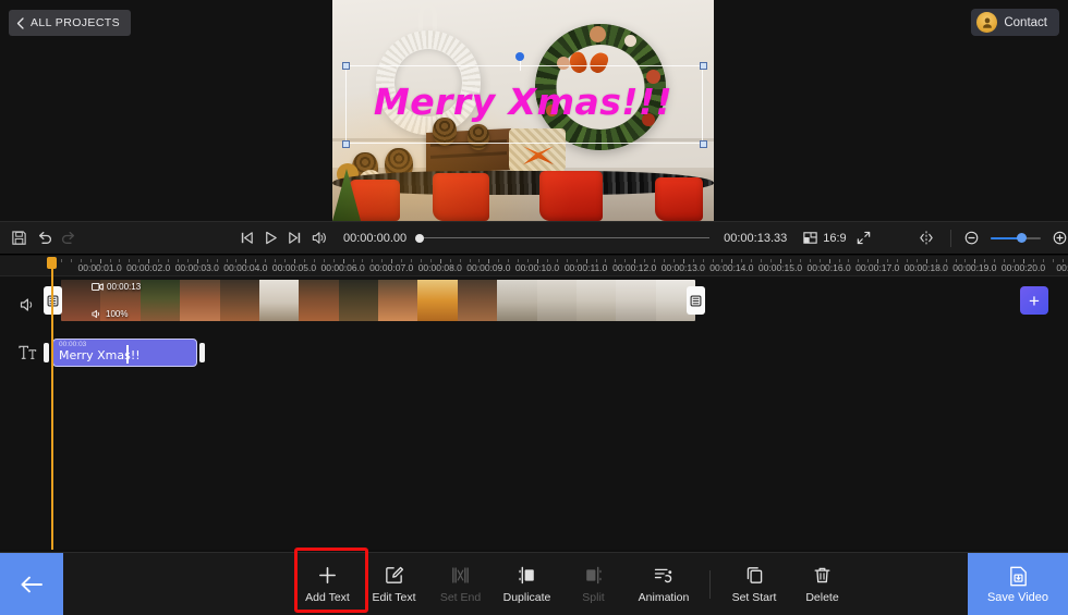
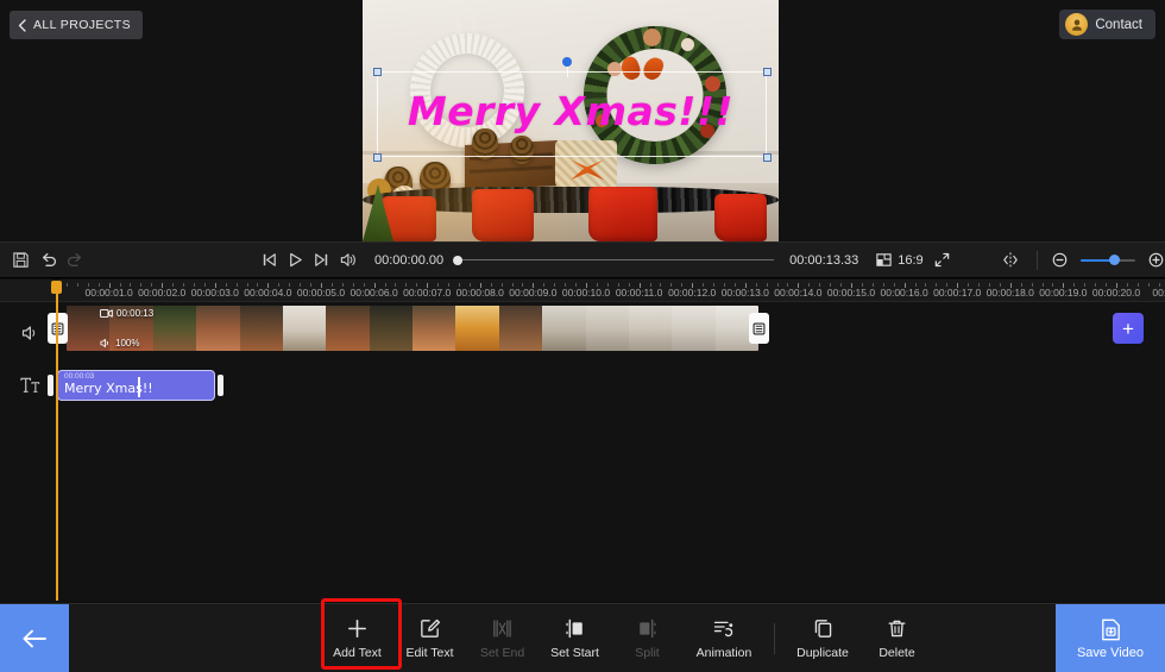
  ALL PROJECTS
  Contact
  Merry Xmas!!!
  00:00:00.00
  00:00:13.33
  16:9
  00:00:01.0
  00:00:02.0
  00:00:03.0
  00:00:04.0
  00:00:05.0
  00:00:06.0
  00:00:07.0
  00:00:08.0
  00:00:09.0
  00:00:10.0
  00:00:11.0
  00:00:12.0
  00:00:13.0
  00:00:14.0
  00:00:15.0
  00:00:16.0
  00:00:17.0
  00:00:18.0
  00:00:19.0
  00:00:20.0
  00:00:13
  100%
  +
  Merry Xma!!
  Add Text
  Edit Text
  Set End
- Duplicate
+ Set Start
  Split
  Animation
- Set Start
+ Duplicate
  Delete
  Save Video
